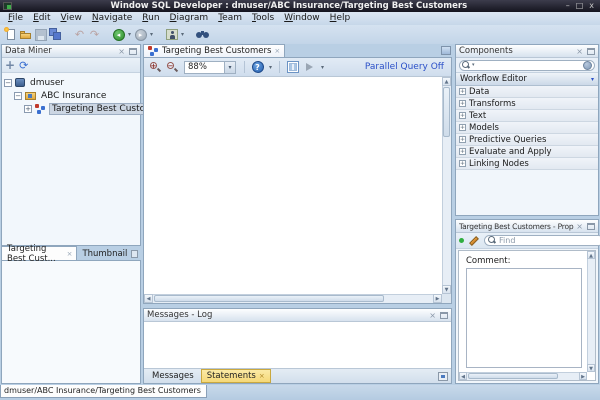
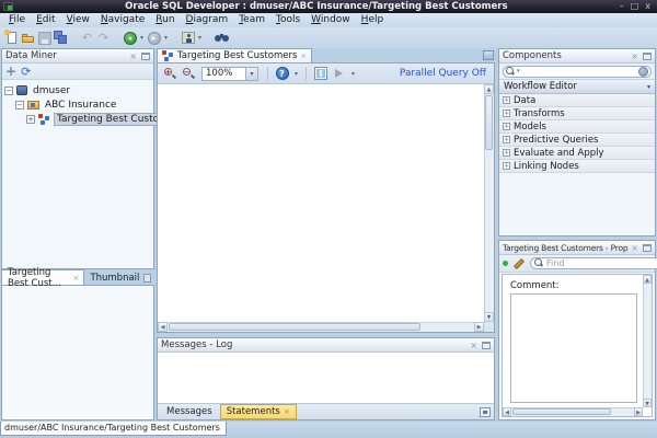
- Window SQL Developer : dmuser/ABC Insurance/Targeting Best Customers
+ Oracle SQL Developer : dmuser/ABC Insurance/Targeting Best Customers
  –
  □
  x
  File
  Edit
  View
  Navigate
  Run
  Diagram
  Team
  Tools
  Window
  Help
  ↶
  ↷
  ◂
  ▸
  Data Miner
  ×
  +
  ⟳
  −
  dmuser
  −
  ABC Insurance
  +
  Targeting Best Cust
  Targeting Best Cust...
  ×
  Thumbnail
  Targeting Best Customers
  ×
  +
  −
- 88%
+ 100%
  ?
  Parallel Query Off
  Messages - Log
  ×
  Messages
  Statements
  ×
  Components
  ×
  Workflow Editor
  Data
  Transforms
- Text
  Models
  Predictive Queries
  Evaluate and Apply
  Linking Nodes
  Targeting Best Customers - Prop
  ×
  Find
  Comment:
  dmuser/ABC Insurance/Targeting Best Customers
